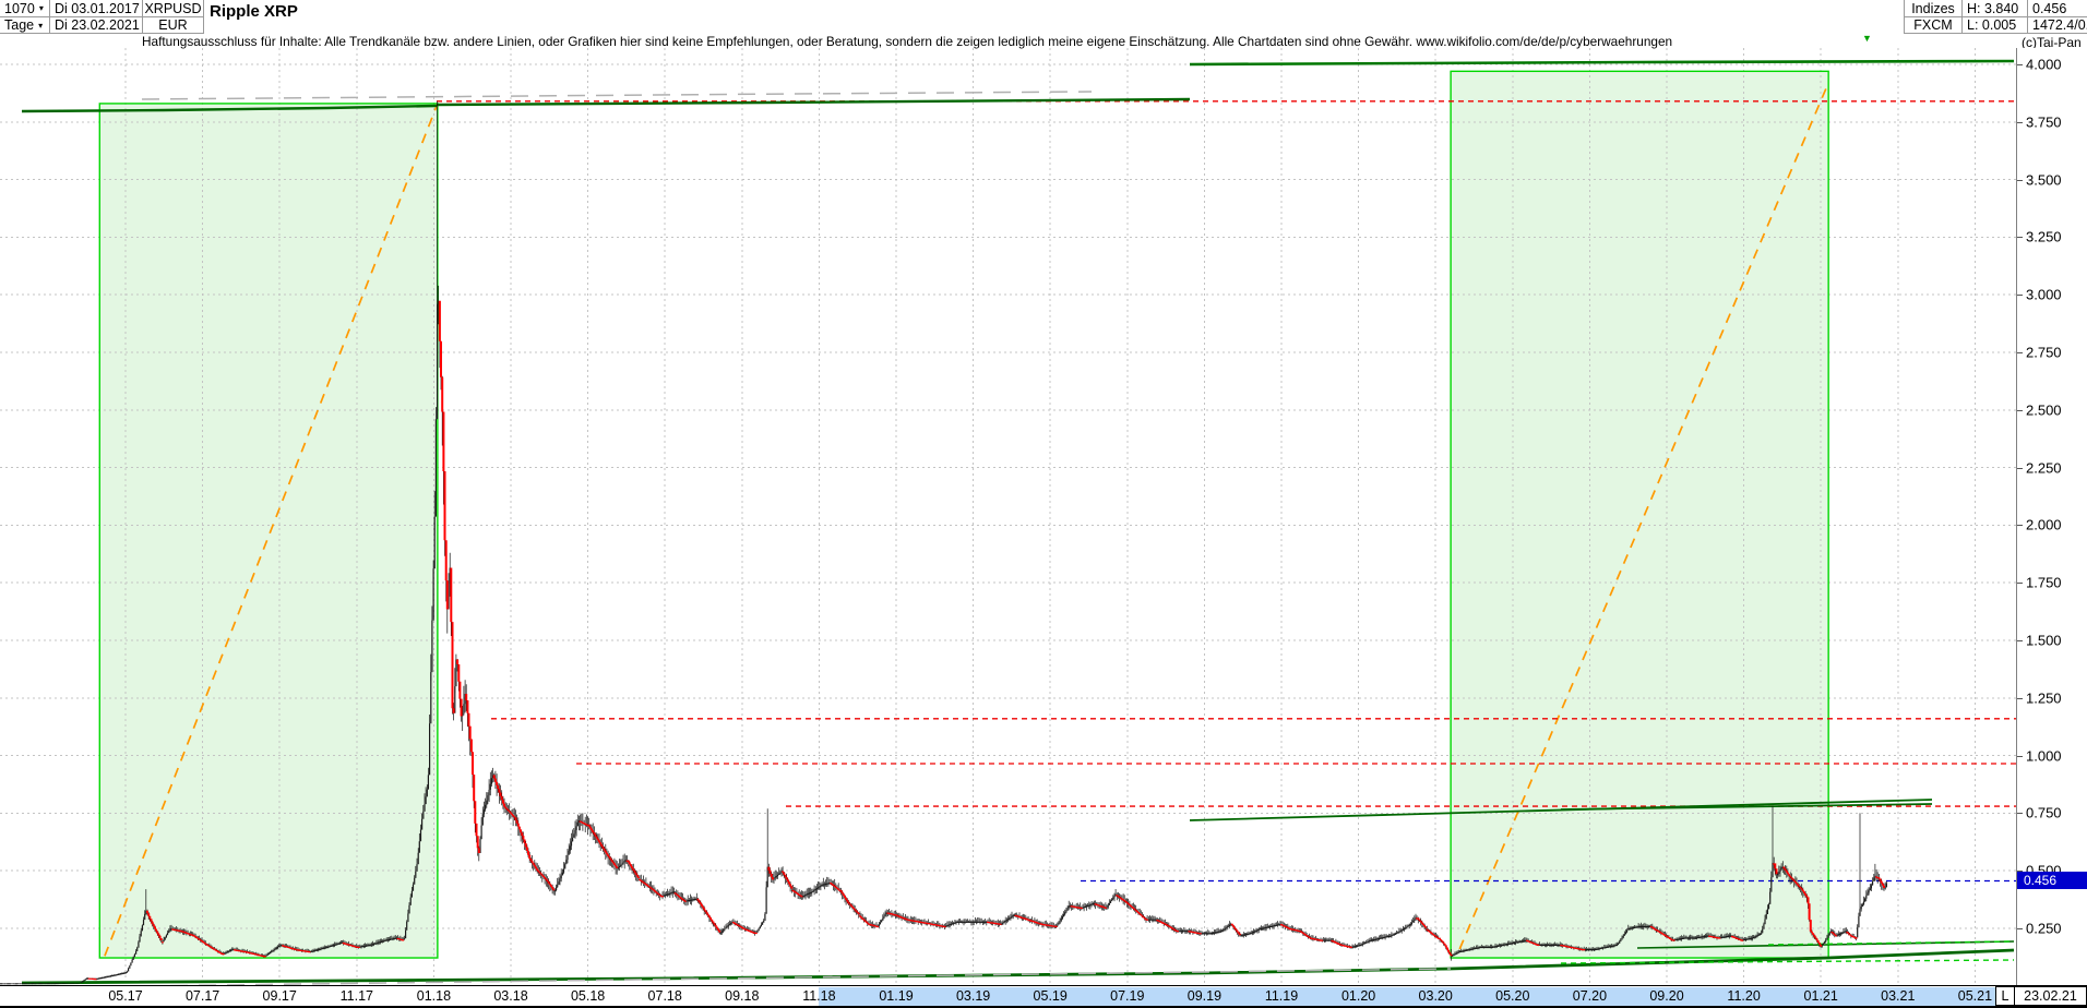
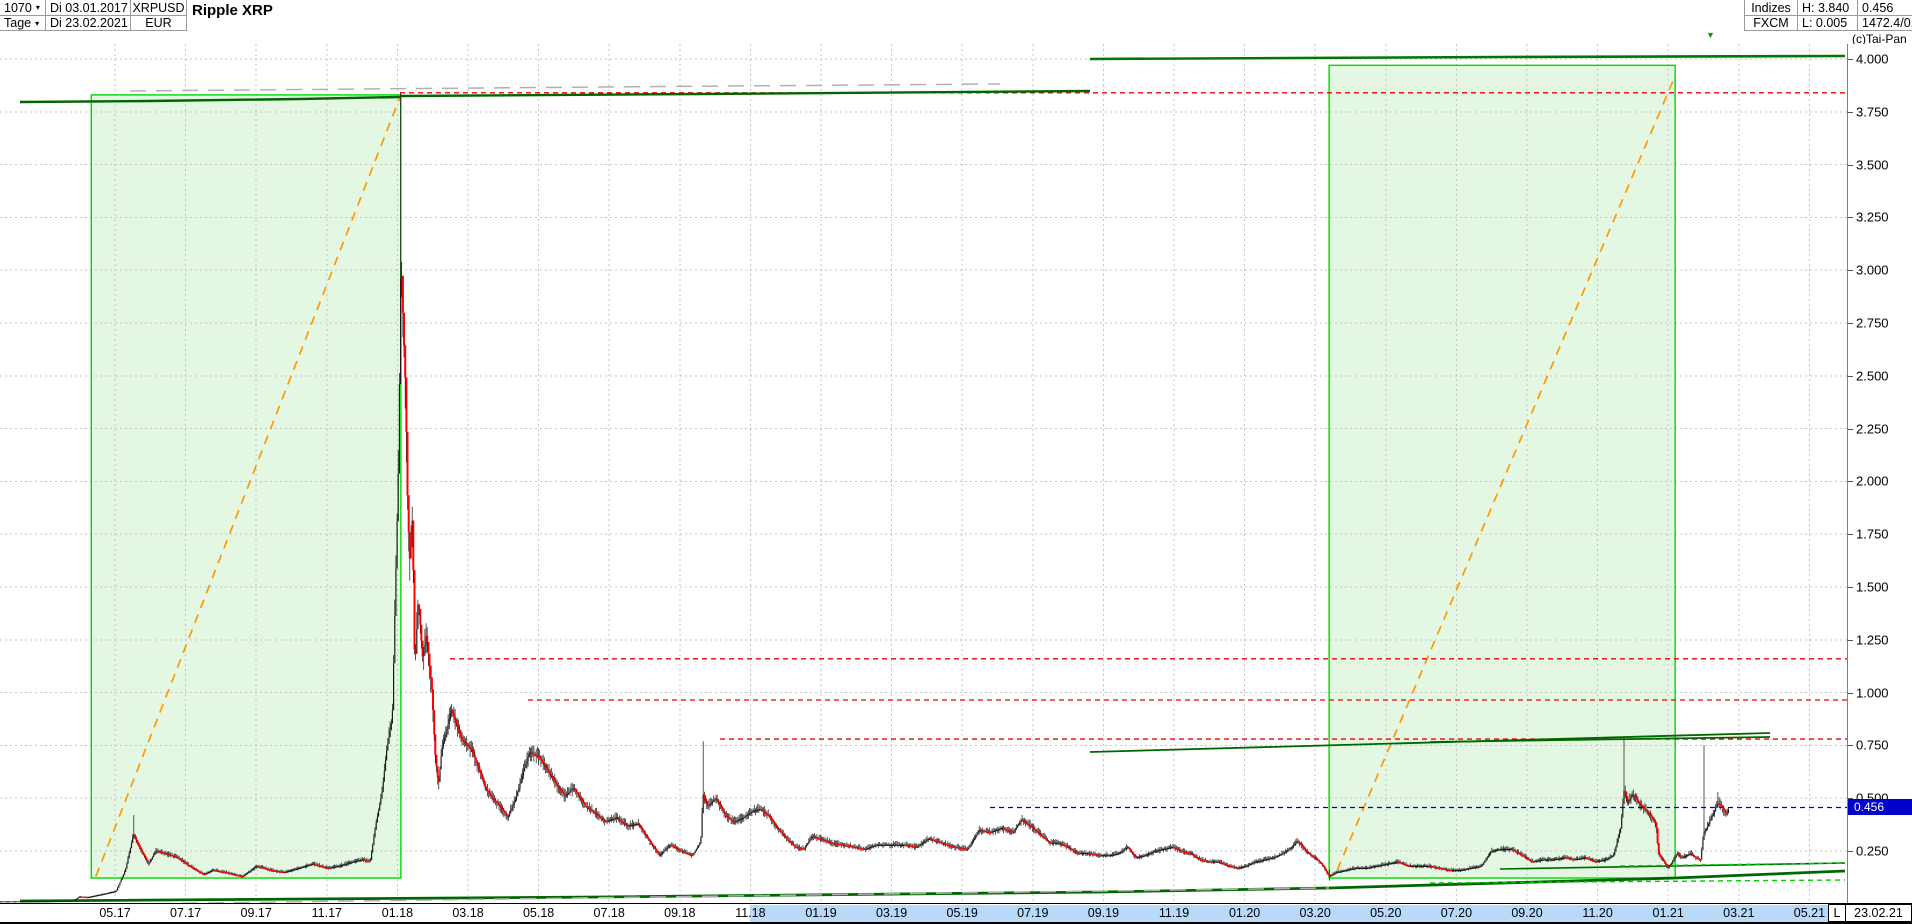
  1070
  ▾
  Di 03.01.2017
  XRPUSD
  Tage
  ▾
  Di 23.02.2021
  EUR
  Ripple XRP
  Indizes
  H: 3.840
  0.456
  FXCM
  L: 0.005
  1472.4/0
- Haftungsausschluss für Inhalte: Alle Trendkanäle bzw. andere Linien, oder Grafiken hier sind keine Empfehlungen, oder Beratung, sondern die zeigen lediglich meine eigene Einschätzung. Alle Chartdaten sind ohne Gewähr. www.wikifolio.com/de/de/p/cyberwaehrungen
  ▼
  (c)Tai-Pan
  4.000
  3.750
  3.500
  3.250
  3.000
  2.750
  2.500
  2.250
  2.000
  1.750
  1.500
  1.250
  1.000
  0.750
  0.500
  0.250
  0.456
  05.17
  07.17
  09.17
  11.17
  01.18
  03.18
  05.18
  07.18
  09.18
  11.18
  01.19
  03.19
  05.19
  07.19
  09.19
  11.19
  01.20
  03.20
  05.20
  07.20
  09.20
  11.20
  01.21
  03.21
  05.21
  L
  23.02.21
